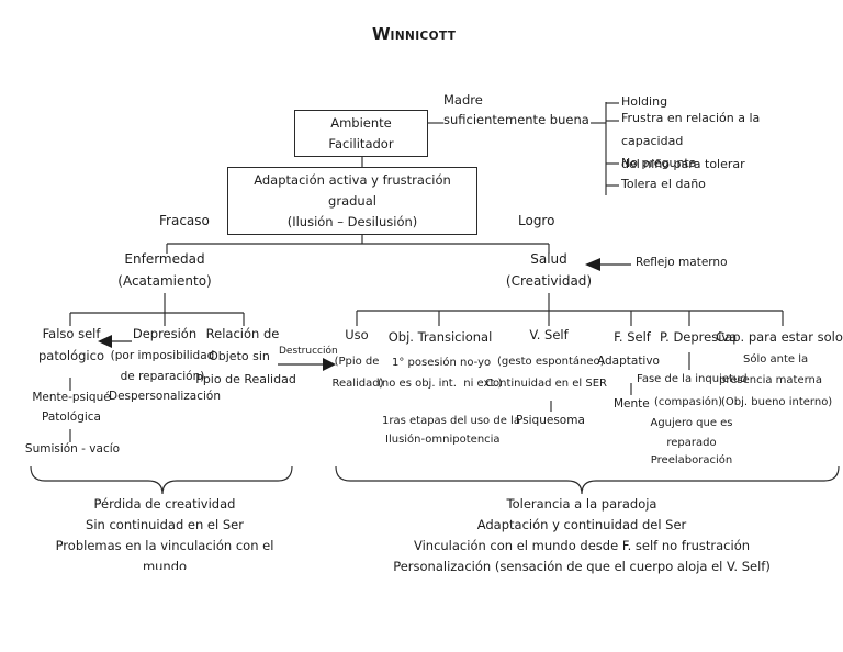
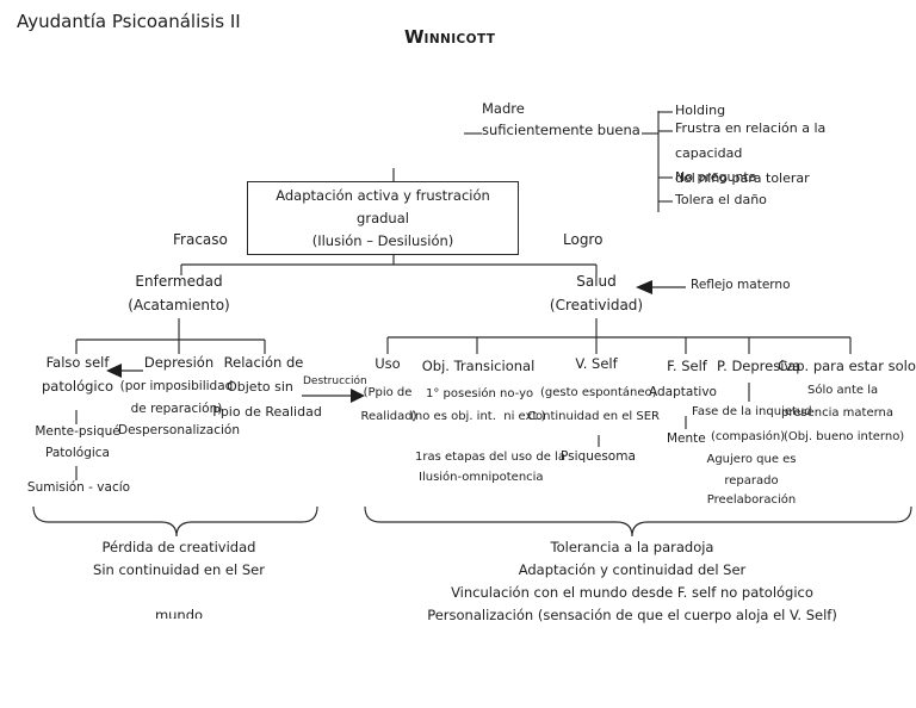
+ Ayudantía Psicoanálisis II
  WINNICOTT
- Ambiente
- Facilitador
  Madre
  suficientemente buena
  Holding
  Frustra en relación a la
  capacidad
  No pregunta
  del niño para tolerar
  Tolera el daño
  Adaptación activa y frustración
  gradual
  (Ilusión – Desilusión)
  Fracaso
  Logro
  Enfermedad
  (Acatamiento)
  Salud
  (Creatividad)
  Reflejo materno
  Falso self
  patológico
  Depresión
  (por imposibilidad
  de reparación)
  Despersonalización
  Relación de
  Objeto sin
  Ppio de Realidad
  Destrucción
  Mente-psiqué
  Patológica
  Sumisión - vacío
  Uso
  Obj. Transicional
  V. Self
  F. Self
  P. Depresiv
  Cap. para estar solo
  (Ppio de
  Realidad)
  1° posesión no-yo
  (no es obj. int. ni ext.)
  1ras etapas del uso de la
  Ilusión-omnipotencia
  (gesto espontáneo)
  Continuidad en el SER
  Psiquesoma
  Adaptativo
  Mente
  Fase de la inquietud
  (compasión)
  Agujero que es
  reparado
  Preelaboración
  Sólo ante la
  presencia materna
  (Obj. bueno interno)
  Pérdida de creatividad
  Sin continuidad en el Ser
- Problemas en la vinculación con el
  mundo
  Tolerancia a la paradoja
  Adaptación y continuidad del Ser
- Vinculación con el mundo desde F. self no frustración
+ Vinculación con el mundo desde F. self no patológico
  Personalización (sensación de que el cuerpo aloja el V. Self)
